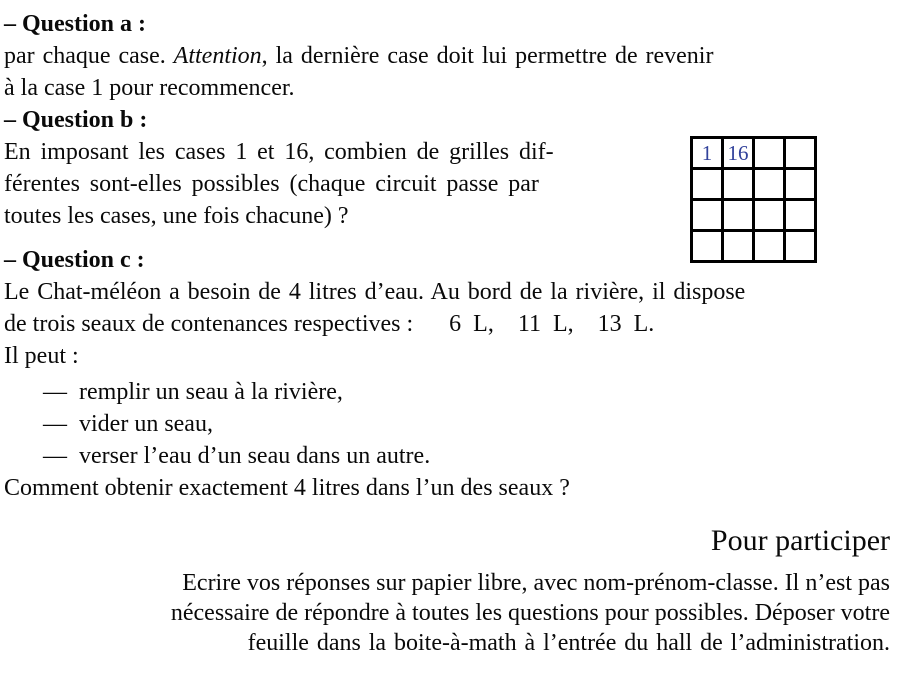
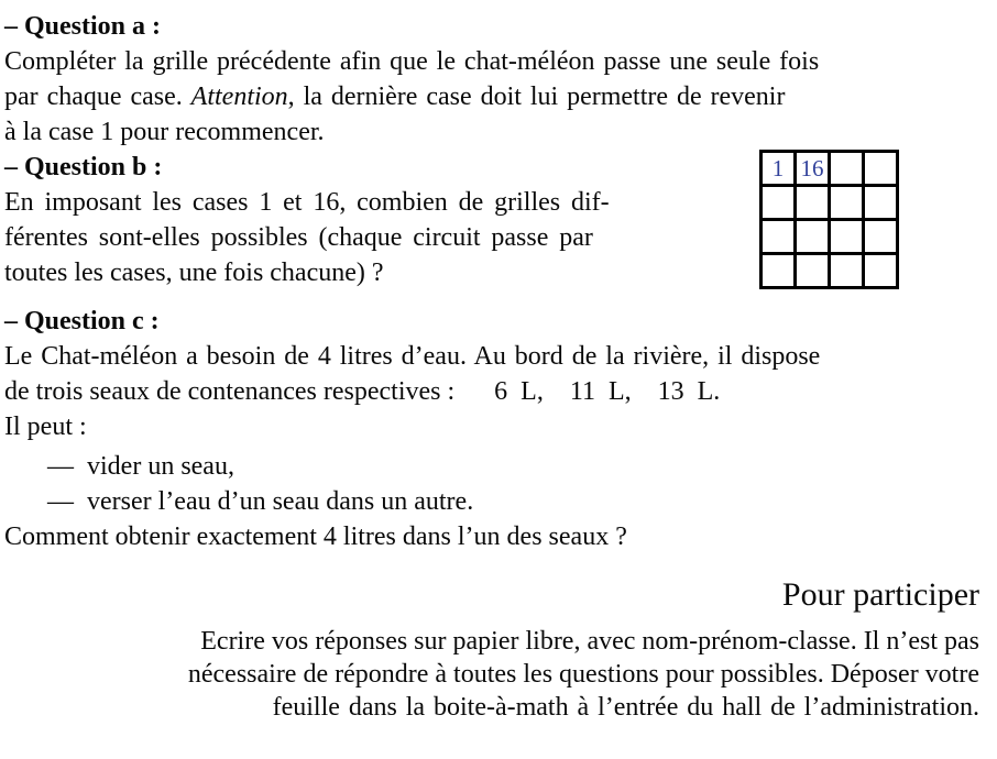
  – Question a :
+ Compléter la grille précédente afin que le chat-méléon passe une seule fois
  par chaque case. Attention, la dernière case doit lui permettre de revenir
  à la case 1 pour recommencer.
  – Question b :
  En imposant les cases 1 et 16, combien de grilles dif-
  férentes sont-elles possibles (chaque circuit passe par
  toutes les cases, une fois chacune) ?
  – Question c :
  Le Chat-méléon a besoin de 4 litres d’eau. Au bord de la rivière, il dispose
  de trois seaux de contenances respectives : 6 L, 11 L, 13 L.
  Il peut :
- — remplir un seau à la rivière,
  — vider un seau,
  — verser l’eau d’un seau dans un autre.
  Comment obtenir exactement 4 litres dans l’un des seaux ?
  Pour participer
  Ecrire vos réponses sur papier libre, avec nom-prénom-classe. Il n’est pas
  nécessaire de répondre à toutes les questions pour possibles. Déposer votre
  feuille dans la boite-à-math à l’entrée du hall de l’administration.
  1	16
